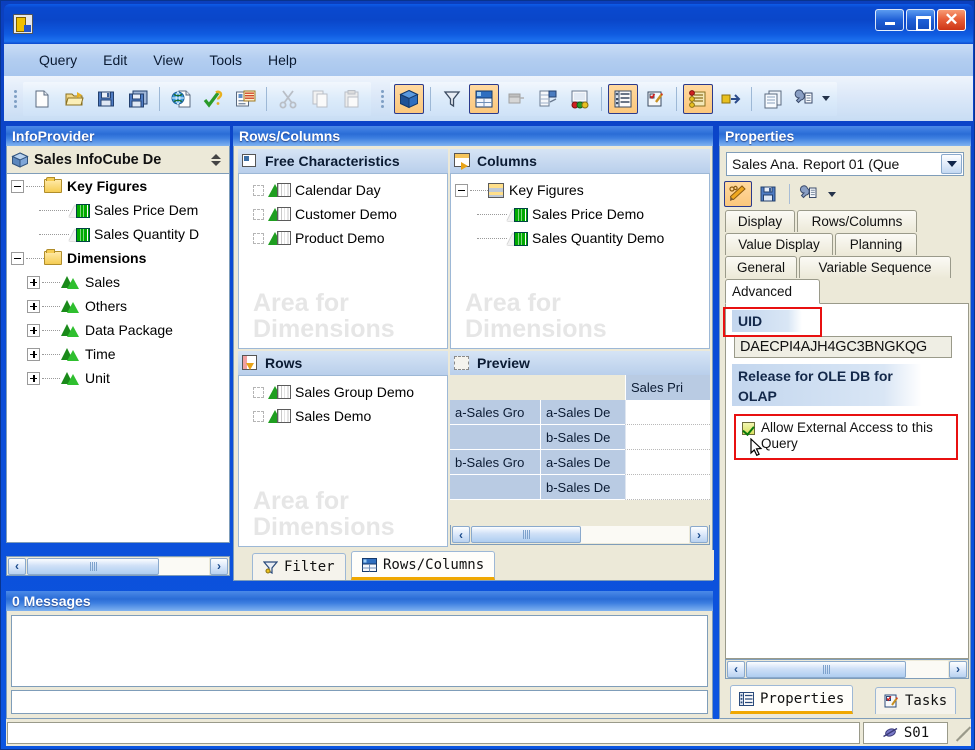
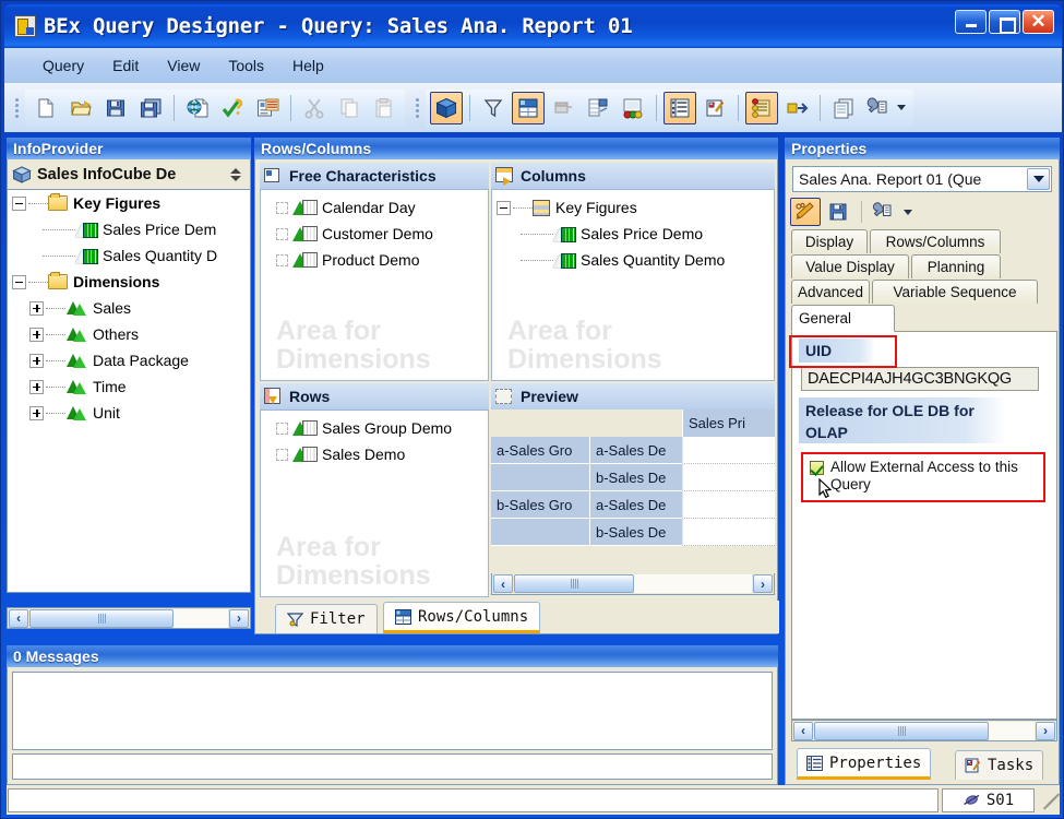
+ BEx Query Designer - Query: Sales Ana. Report 01
  ✕
  Query
  Edit
  View
  Tools
  Help
  InfoProvider
  Sales InfoCube De
  Key Figures
  Sales Price Dem
  Sales Quantity D
  Dimensions
  Sales
  Others
  Data Package
  Time
  Unit
  ‹
  ›
  Rows/Columns
  Free Characteristics
  Area for
  Dimensions
  Calendar Day
  Customer Demo
  Product Demo
  Columns
  Area for
  Dimensions
  Key Figures
  Sales Price Demo
  Sales Quantity Demo
  Rows
  Area for
  Dimensions
  Sales Group Demo
  Sales Demo
  Preview
  Sales Pri
  a-Sales Gro
  a-Sales De
  b-Sales De
  b-Sales Gro
  a-Sales De
  b-Sales De
  ‹
  ›
  Filter
  Rows/Columns
  0 Messages
  Properties
  Sales Ana. Report 01 (Que
  Display
  Rows/Columns
  Value Display
  Planning
- General
+ Advanced
  Variable Sequence
- Advanced
+ General
  UID
  DAECPI4AJH4GC3BNGKQG
  Release for OLE DB for OLAP
  Allow External Access to this Query
  ‹
  ›
  Properties
  Tasks
  S01
